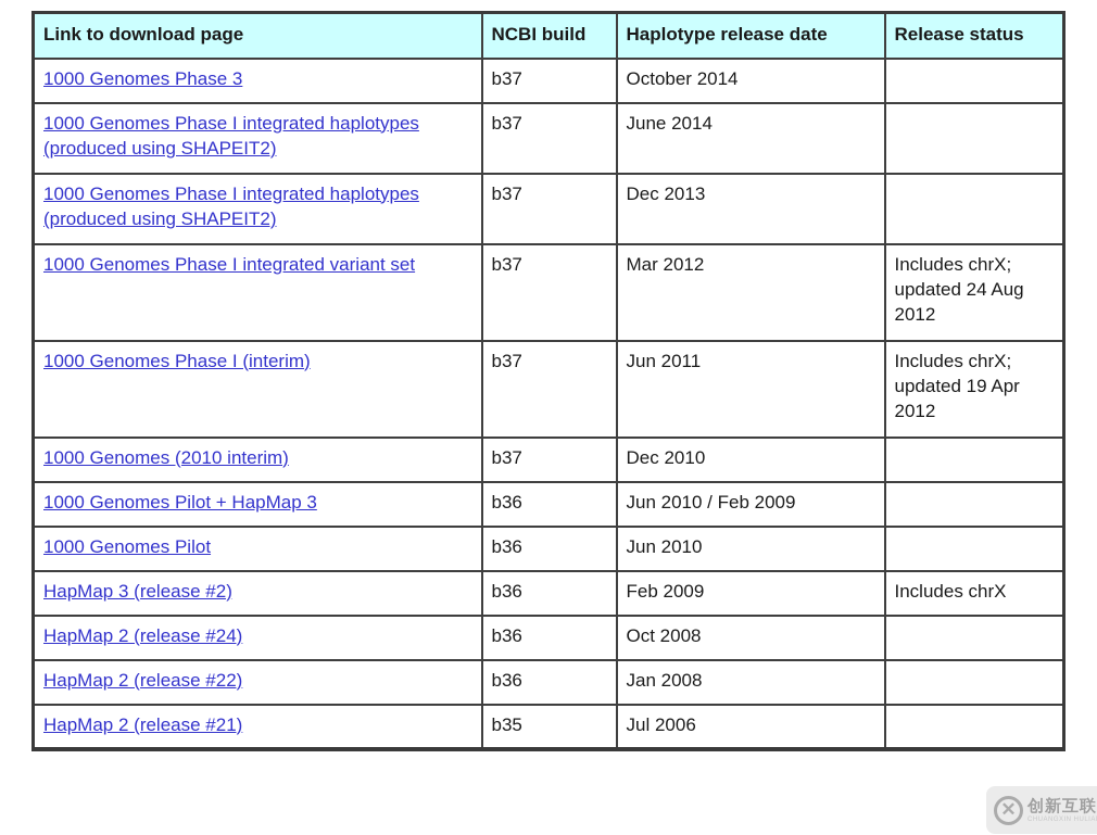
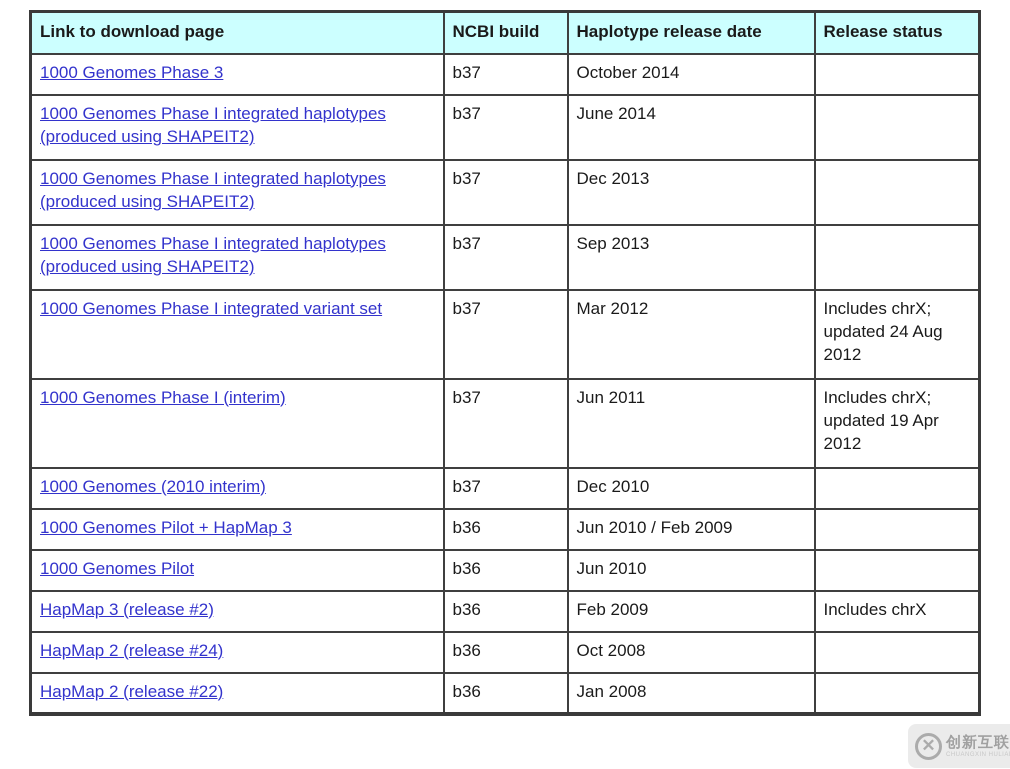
  Link to download page	NCBI build	Haplotype release date	Release status
  1000 Genomes Phase 3	b37	October 2014
  1000 Genomes Phase I integrated haplotypes (produced using SHAPEIT2)	b37	June 2014
  1000 Genomes Phase I integrated haplotypes (produced using SHAPEIT2)	b37	Dec 2013
+ 1000 Genomes Phase I integrated haplotypes (produced using SHAPEIT2)	b37	Sep 2013
  1000 Genomes Phase I integrated variant set	b37	Mar 2012	Includes chrX; updated 24 Aug 2012
  1000 Genomes Phase I (interim)	b37	Jun 2011	Includes chrX; updated 19 Apr 2012
  1000 Genomes (2010 interim)	b37	Dec 2010
  1000 Genomes Pilot + HapMap 3	b36	Jun 2010 / Feb 2009
  1000 Genomes Pilot	b36	Jun 2010
  HapMap 3 (release #2)	b36	Feb 2009	Includes chrX
  HapMap 2 (release #24)	b36	Oct 2008
  HapMap 2 (release #22)	b36	Jan 2008
- HapMap 2 (release #21)	b35	Jul 2006
  ✕
  创新互联
